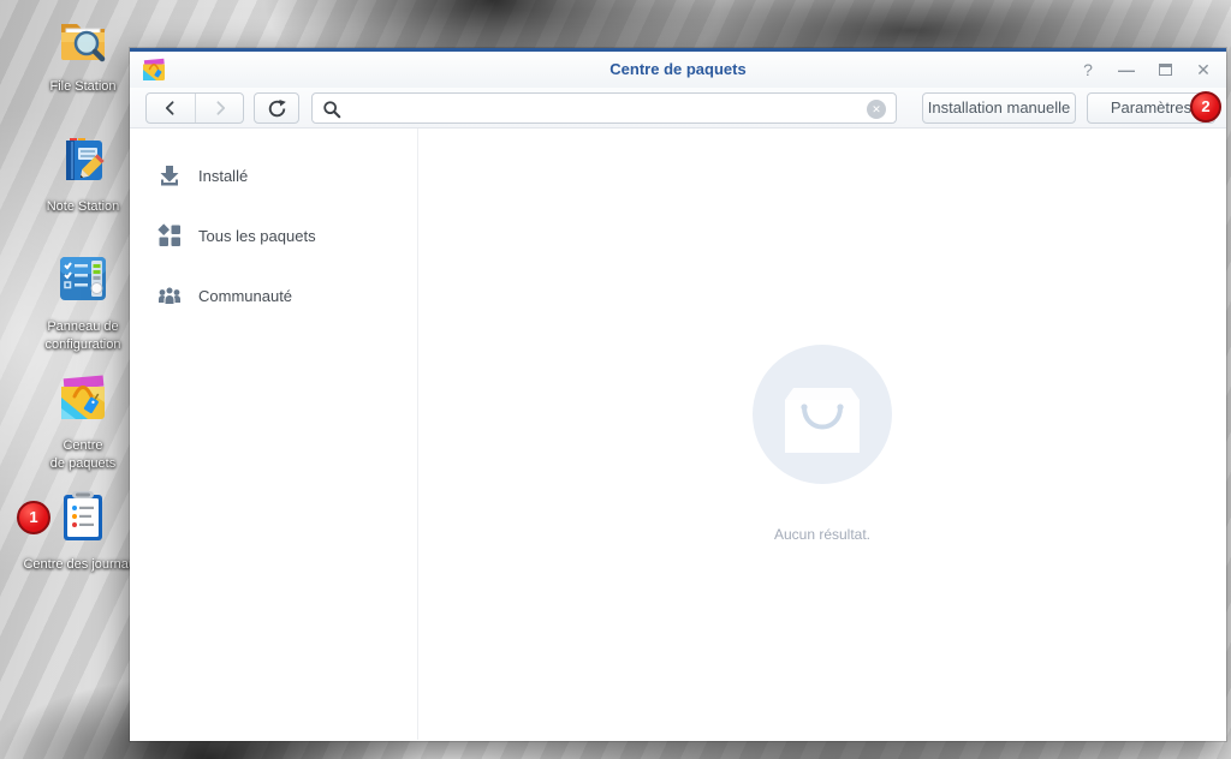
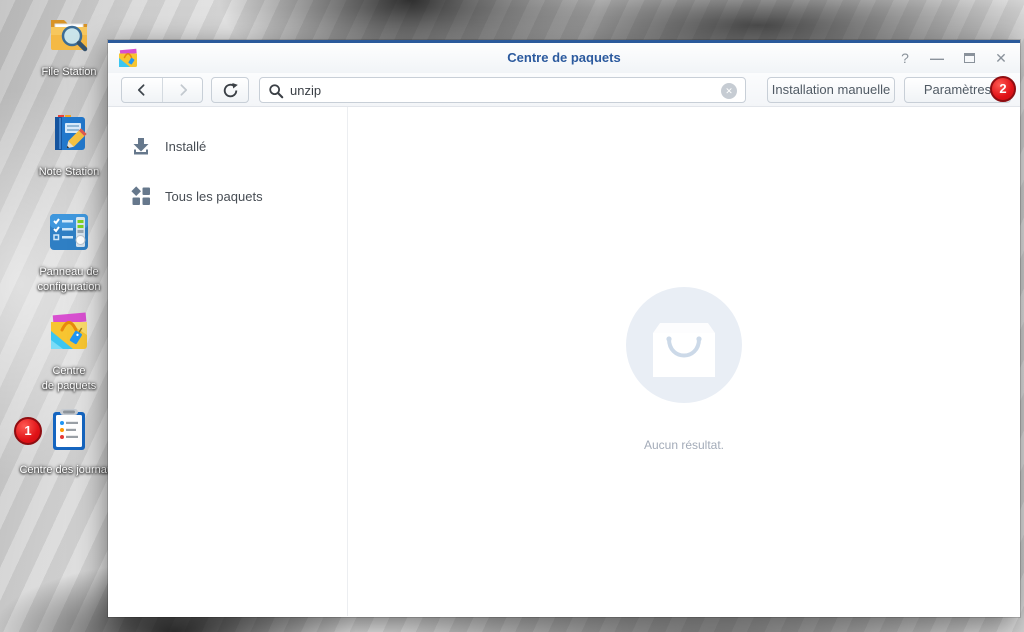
  File Station
  Note Station
  Panneau de
  configuration
  Centre
  de paquets
  1
  Centre des journa
  Centre de paquets
  ?
  —
  ✕
+ unzip
  ✕
  Installation manuelle
  Paramètres
  2
  Installé
  Tous les paquets
- Communauté
  Aucun résultat.
